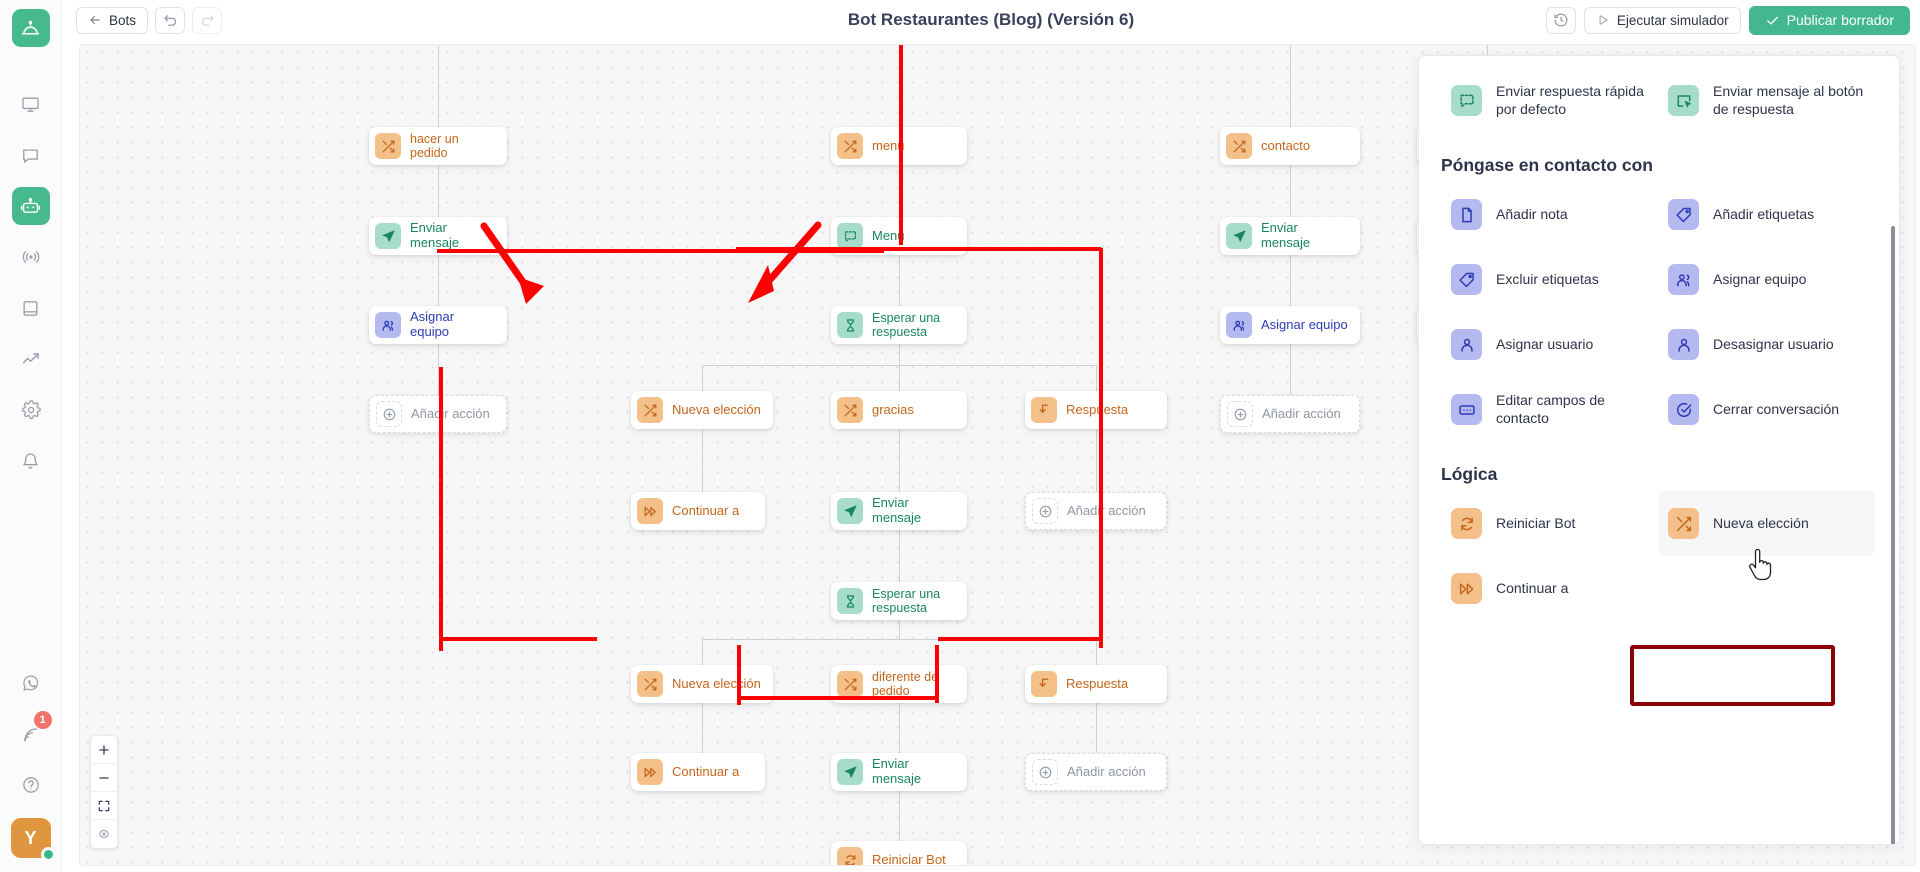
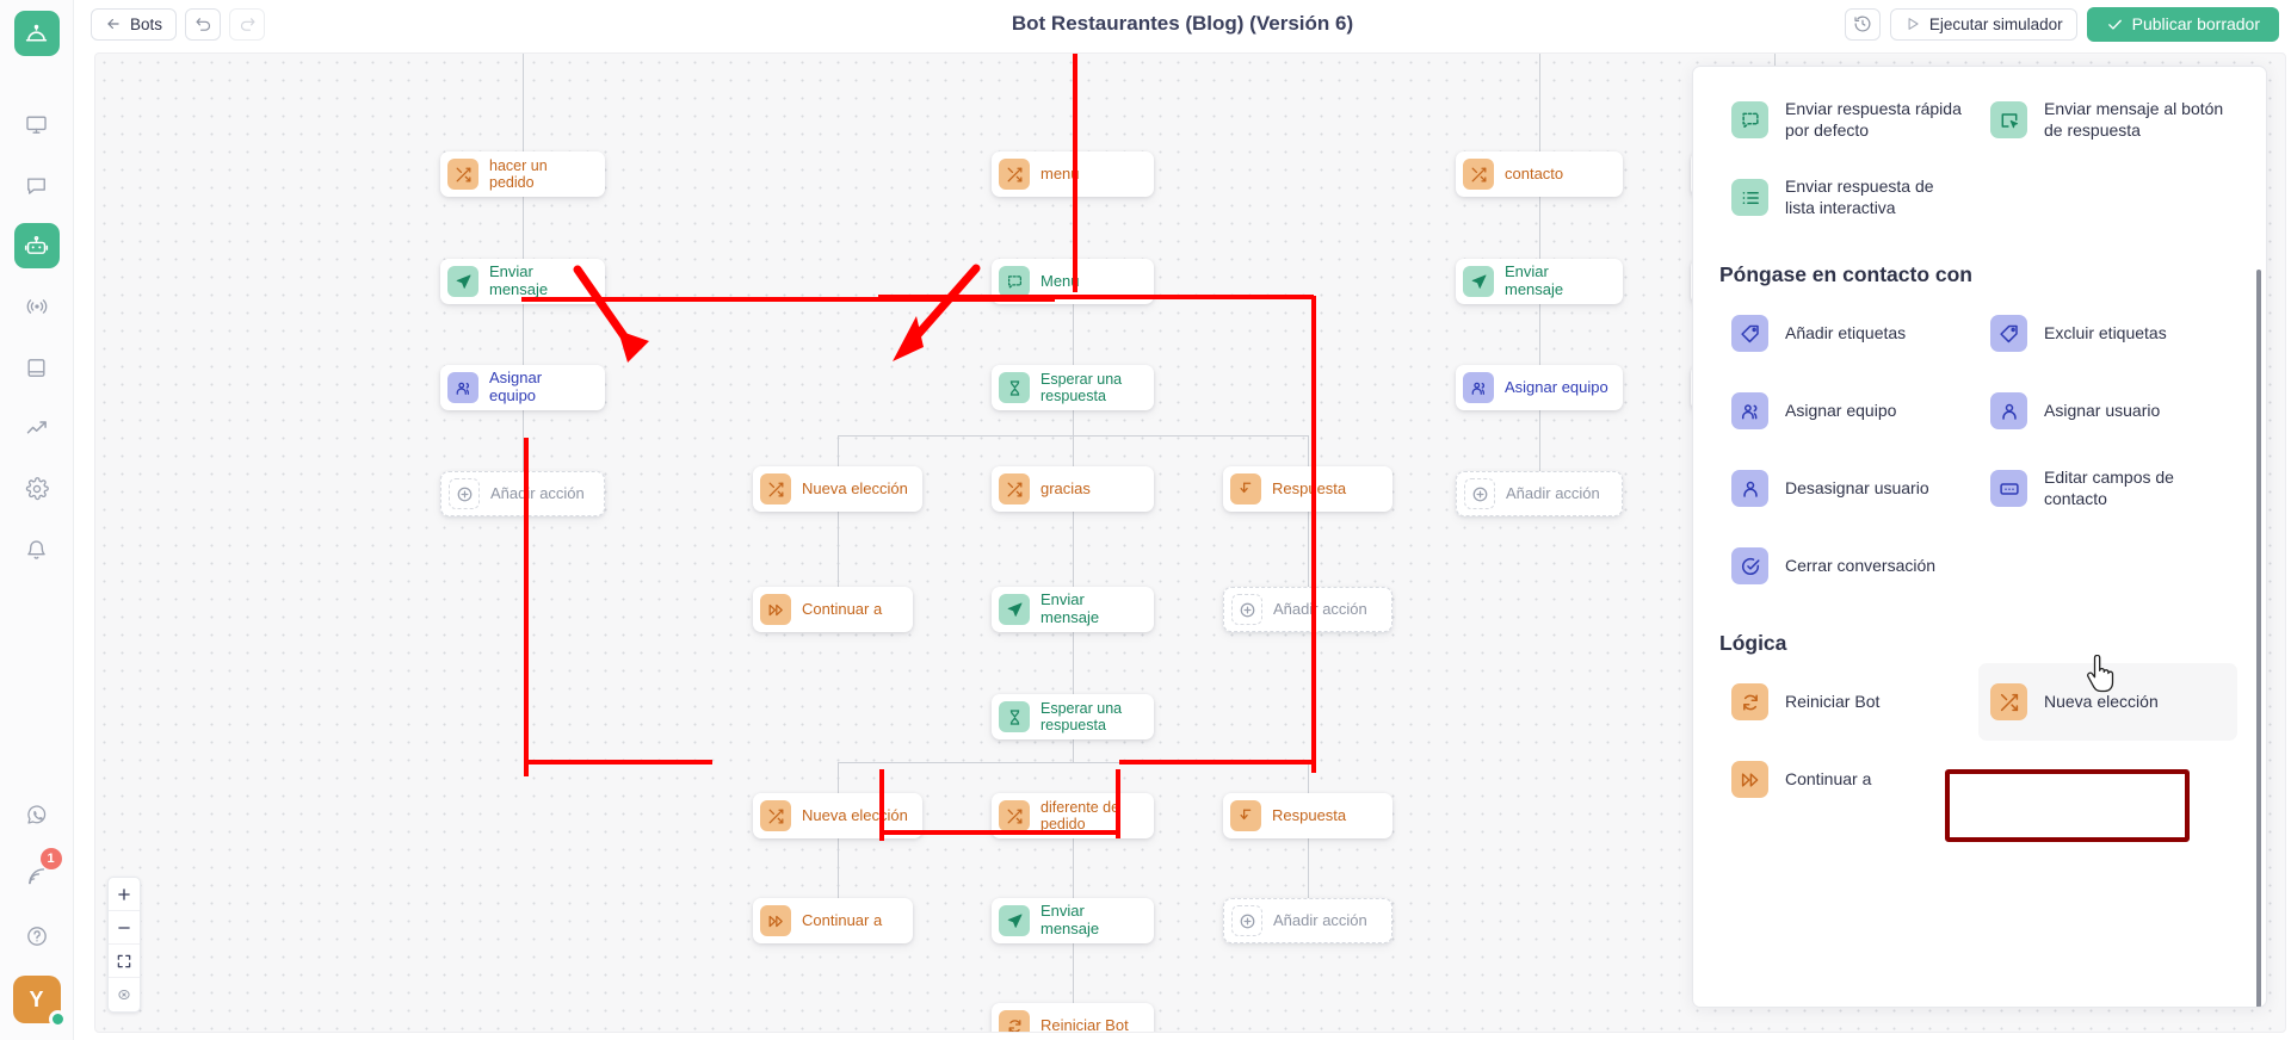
  1
  Y
  Bots
  Bot Restaurantes (Blog) (Versión 6)
  Ejecutar simulador
  Publicar borrador
  hacer un pedido
  Enviar mensaje
  Asignar equipo
  Añadr acción
  men
  Men
  Esperar una respuesta
  contacto
  Enviar mensaje
  Asignar equipo
  Añadir acción
  Nueva elección
  gracias
  Respesta
  Continuar a
  Enviar mensaje
  Añad acción
  Esperar una respuesta
  Nueva eleción
  diferente d pedido
  Respuesta
  Continuar a
  Enviar mensaje
  Añadir acción
  Reiniciar Bot
  Enviar respuesta rápida por defecto
  Enviar mensaje al botón de respuesta
+ Enviar respuesta de lista interactiva
  Póngase en contacto con
- Añadir nota
  Añadir etiquetas
  Excluir etiquetas
  Asignar equipo
  Asignar usuario
  Desasignar usuario
  Editar campos de contacto
  Cerrar conversación
  Lógica
  Reiniciar Bot
  Nueva elección
  Continuar a
